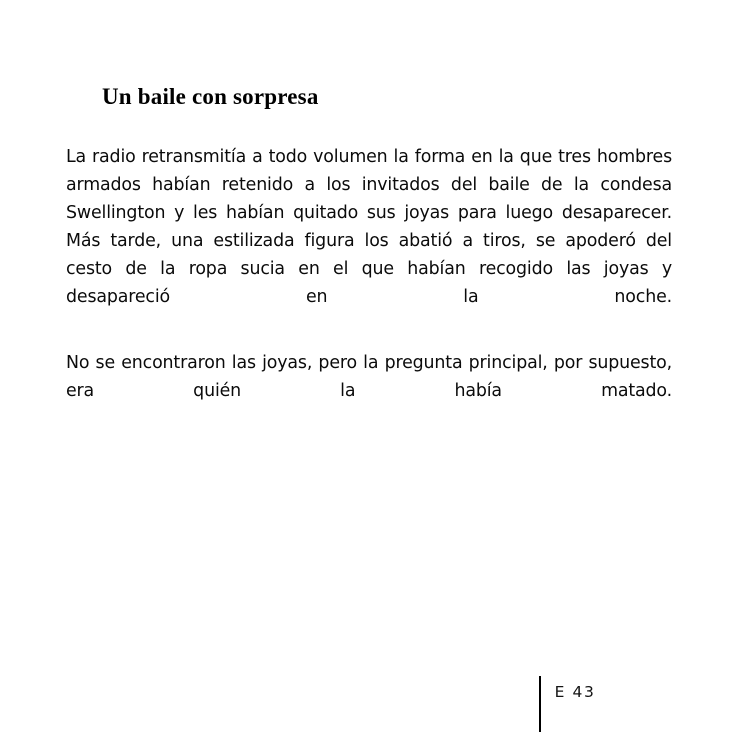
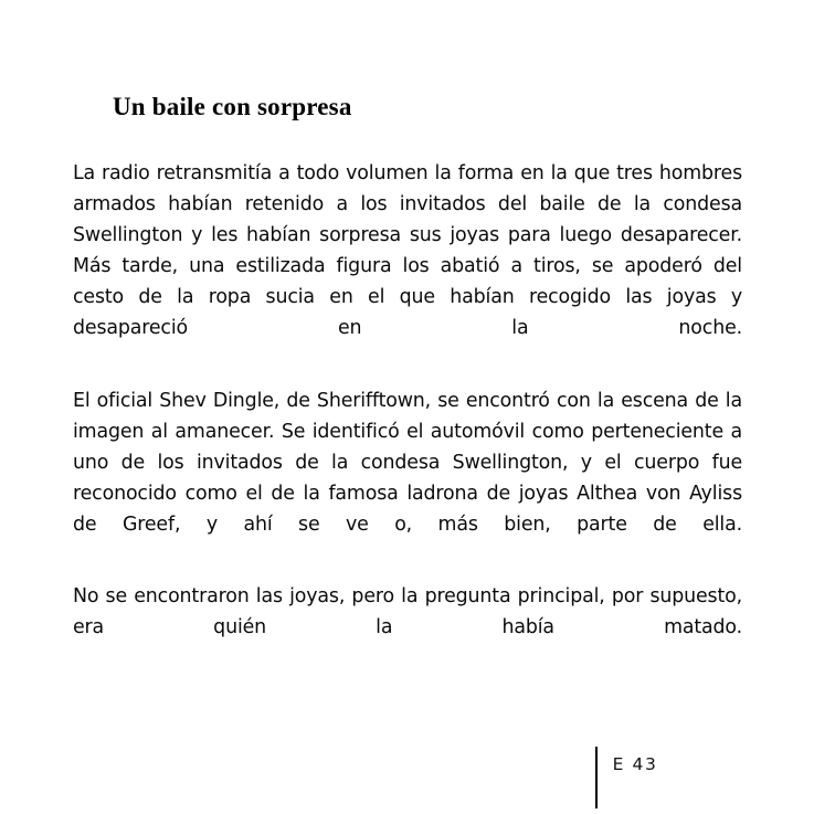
  Un baile con sorpresa
- La radio retransmitía a todo volumen la forma en la que tres hombres armados habían retenido a los invitados del baile de la condesa Swellington y les habían quitado sus joyas para luego desaparecer. Más tarde, una estilizada figura los abatió a tiros, se apoderó del cesto de la ropa sucia en el que habían recogido las joyas y desapareció en la noche.
+ La radio retransmitía a todo volumen la forma en la que tres hombres armados habían retenido a los invitados del baile de la condesa Swellington y les habían sorpresa sus joyas para luego desaparecer. Más tarde, una estilizada figura los abatió a tiros, se apoderó del cesto de la ropa sucia en el que habían recogido las joyas y desapareció en la noche.
+ El oficial Shev Dingle, de Sherifftown, se encontró con la escena de la imagen al amanecer. Se identificó el automóvil como perteneciente a uno de los invitados de la condesa Swellington, y el cuerpo fue reconocido como el de la famosa ladrona de joyas Althea von Ayliss de Greef, y ahí se ve o, más bien, parte de ella.
  No se encontraron las joyas, pero la pregunta principal, por supuesto, era quién la había matado.
  E 43
